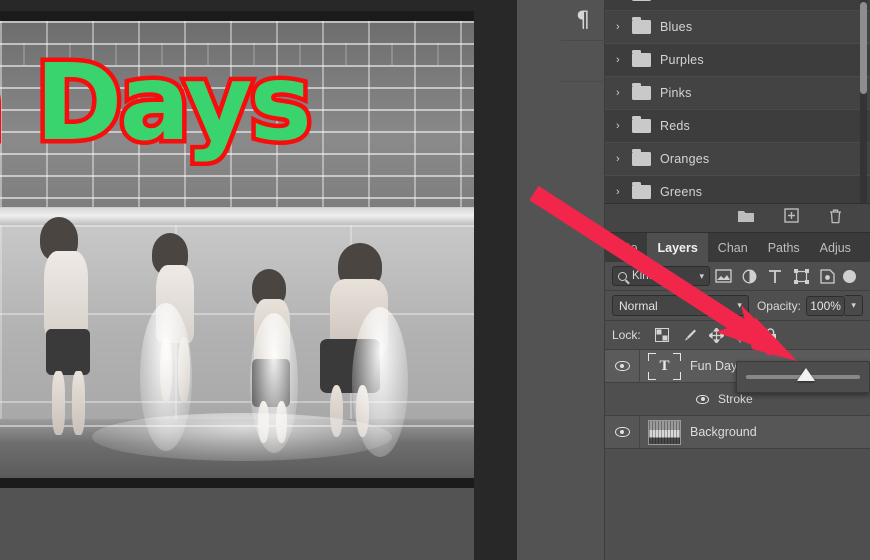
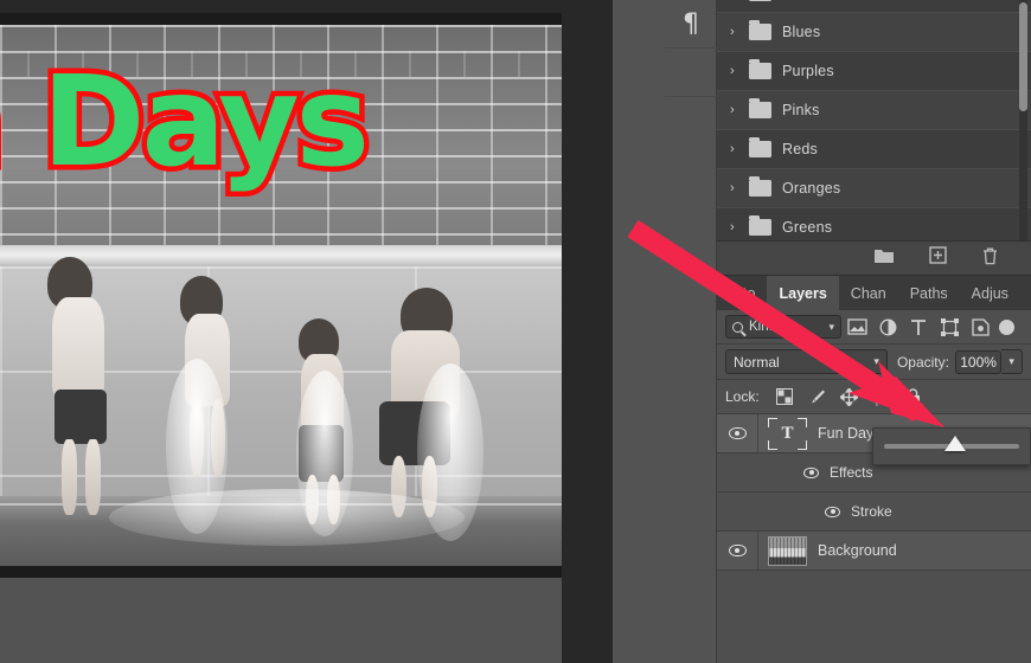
  Days
  ¶
  ›
  Blues
  ›
  Purples
  ›
  Pinks
  ›
  Reds
  ›
  Oranges
  ›
  Greens
  Layers
  Chan
  Paths
  Adjus
  Kin
  ▾
  Normal
  ▾
  Opacity:
  100%
  ▾
  Lock:
  T
  Fun Day
+ Effects
  Stroke
  Background
